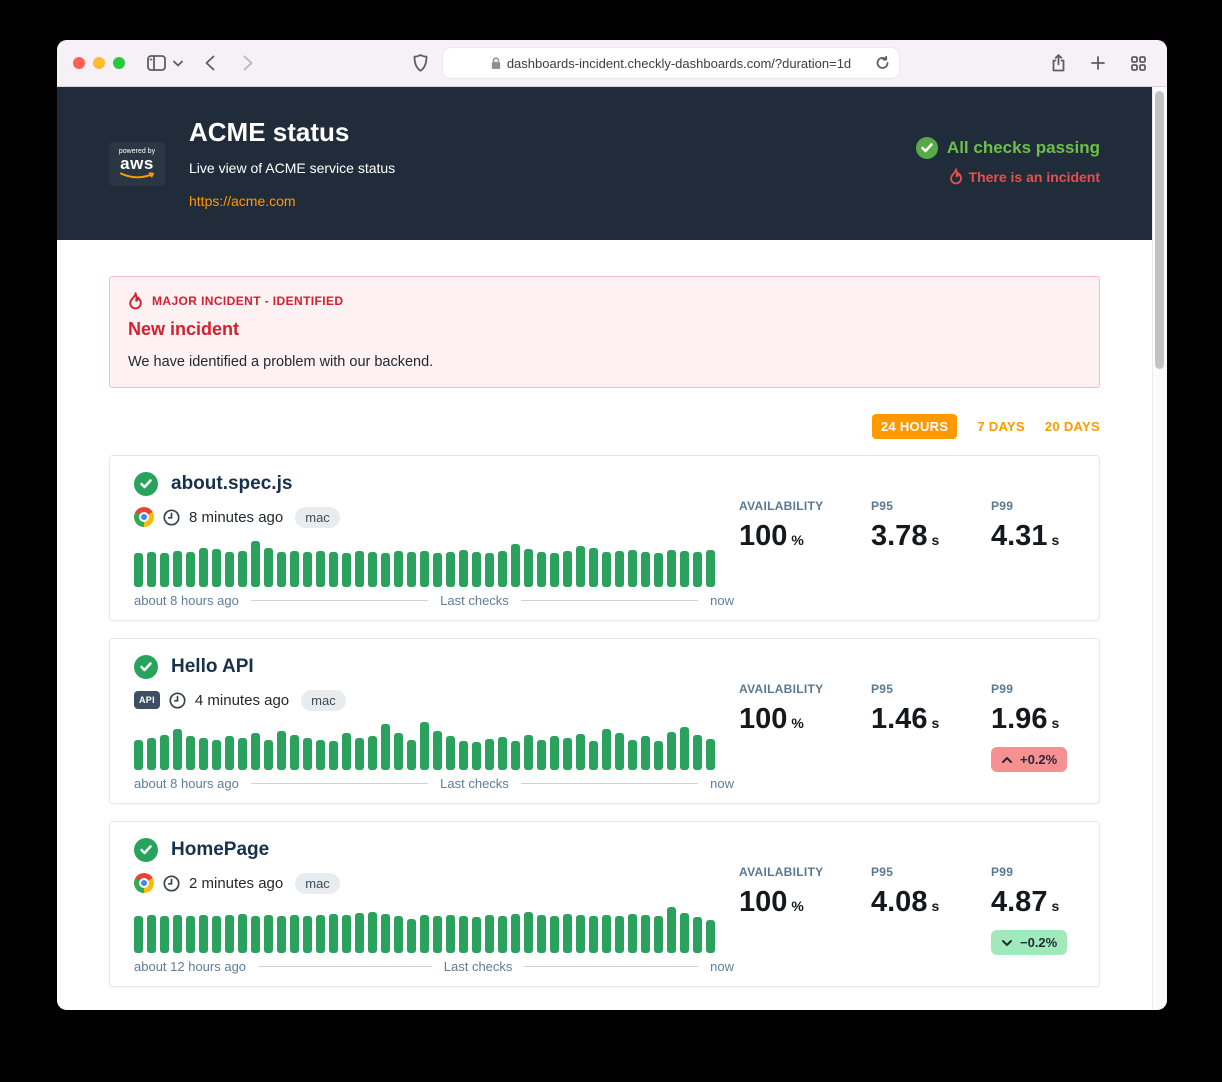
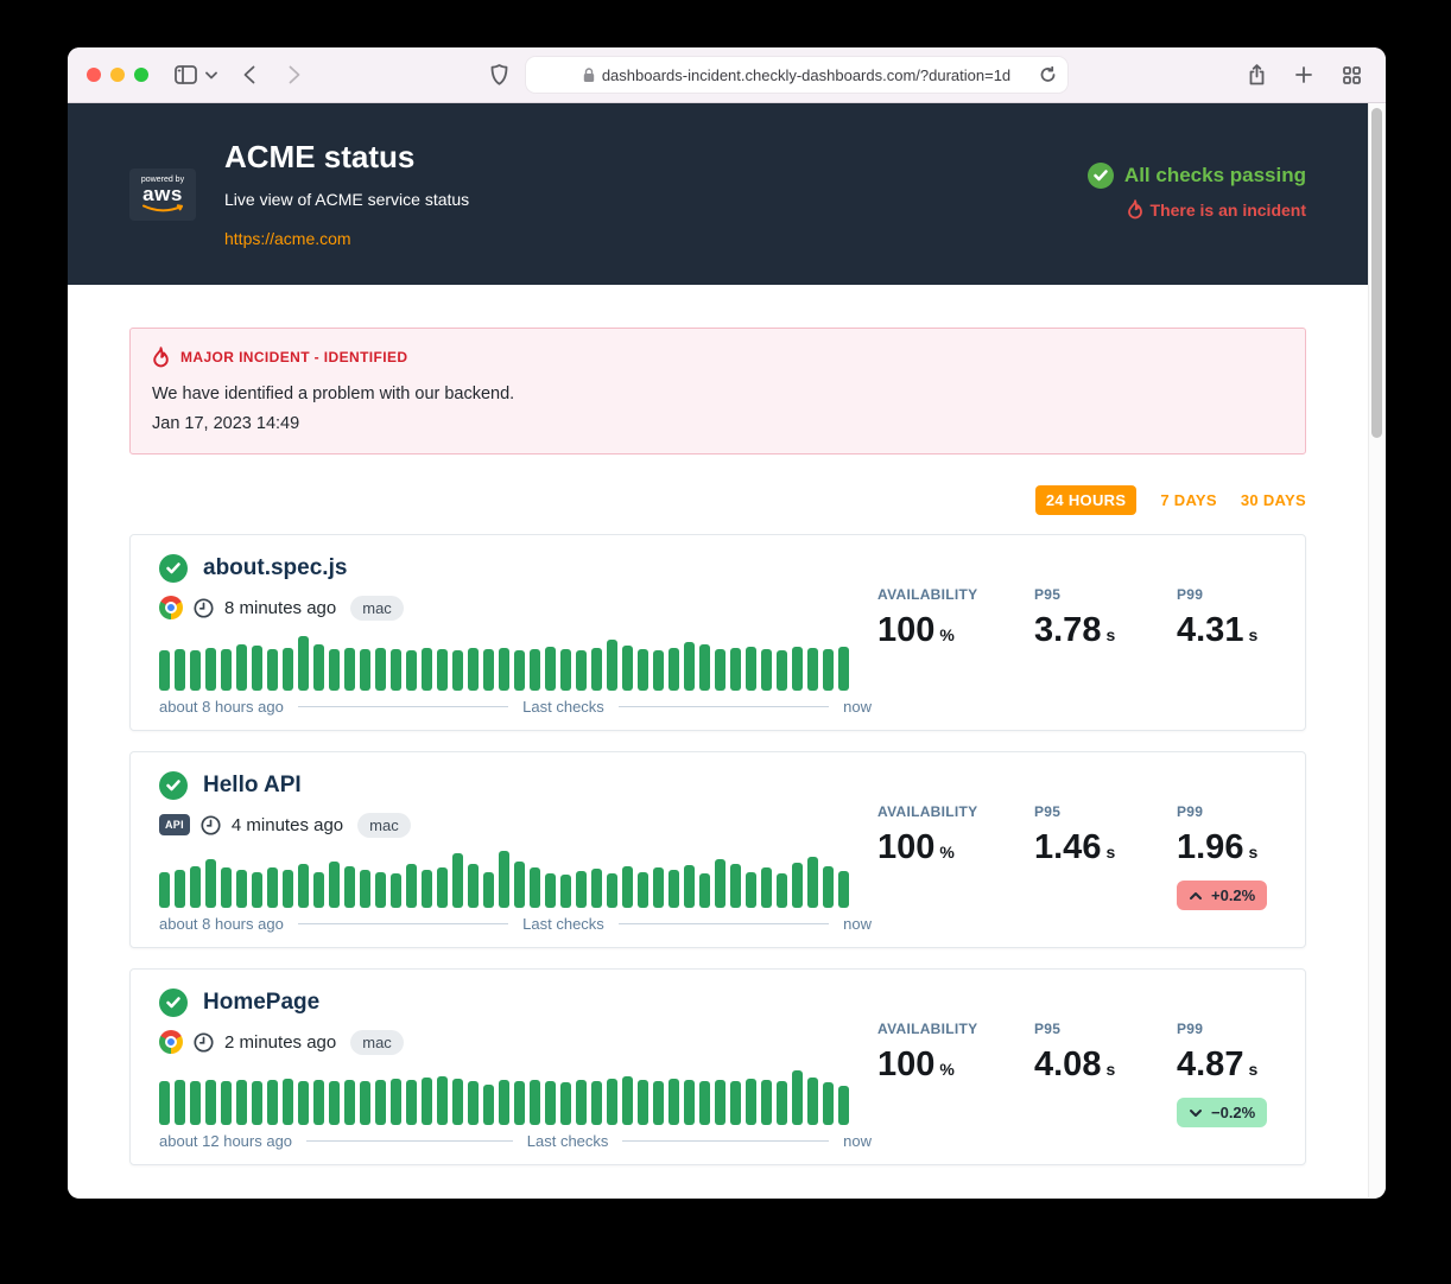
  dashboards-incident.checkly-dashboards.com/?duration=1d
  aws
  ACME status
  Live view of ACME service status
  https://acme.com
  All checks passing
  There is an incident
  MAJOR INCIDENT - IDENTIFIED
- New incident
  We have identified a problem with our backend.
+ Jan 17, 2023 14:49
  24 HOURS
  7 DAYS
- 20 DAYS
+ 30 DAYS
  about.spec.js
  8 minutes ago
  mac
  about 8 hours ago
  Last checks
  now
  AVAILABILITY
  100 %
  P95
  3.78 s
  P99
  4.31 s
  Hello API
  API
  4 minutes ago
  mac
  about 8 hours ago
  Last checks
  now
  AVAILABILITY
  100 %
  P95
  1.46 s
  P99
  1.96 s
  +0.2%
  HomePage
  2 minutes ago
  mac
  about 12 hours ago
  Last checks
  now
  AVAILABILITY
  100 %
  P95
  4.08 s
  P99
  4.87 s
  −0.2%
